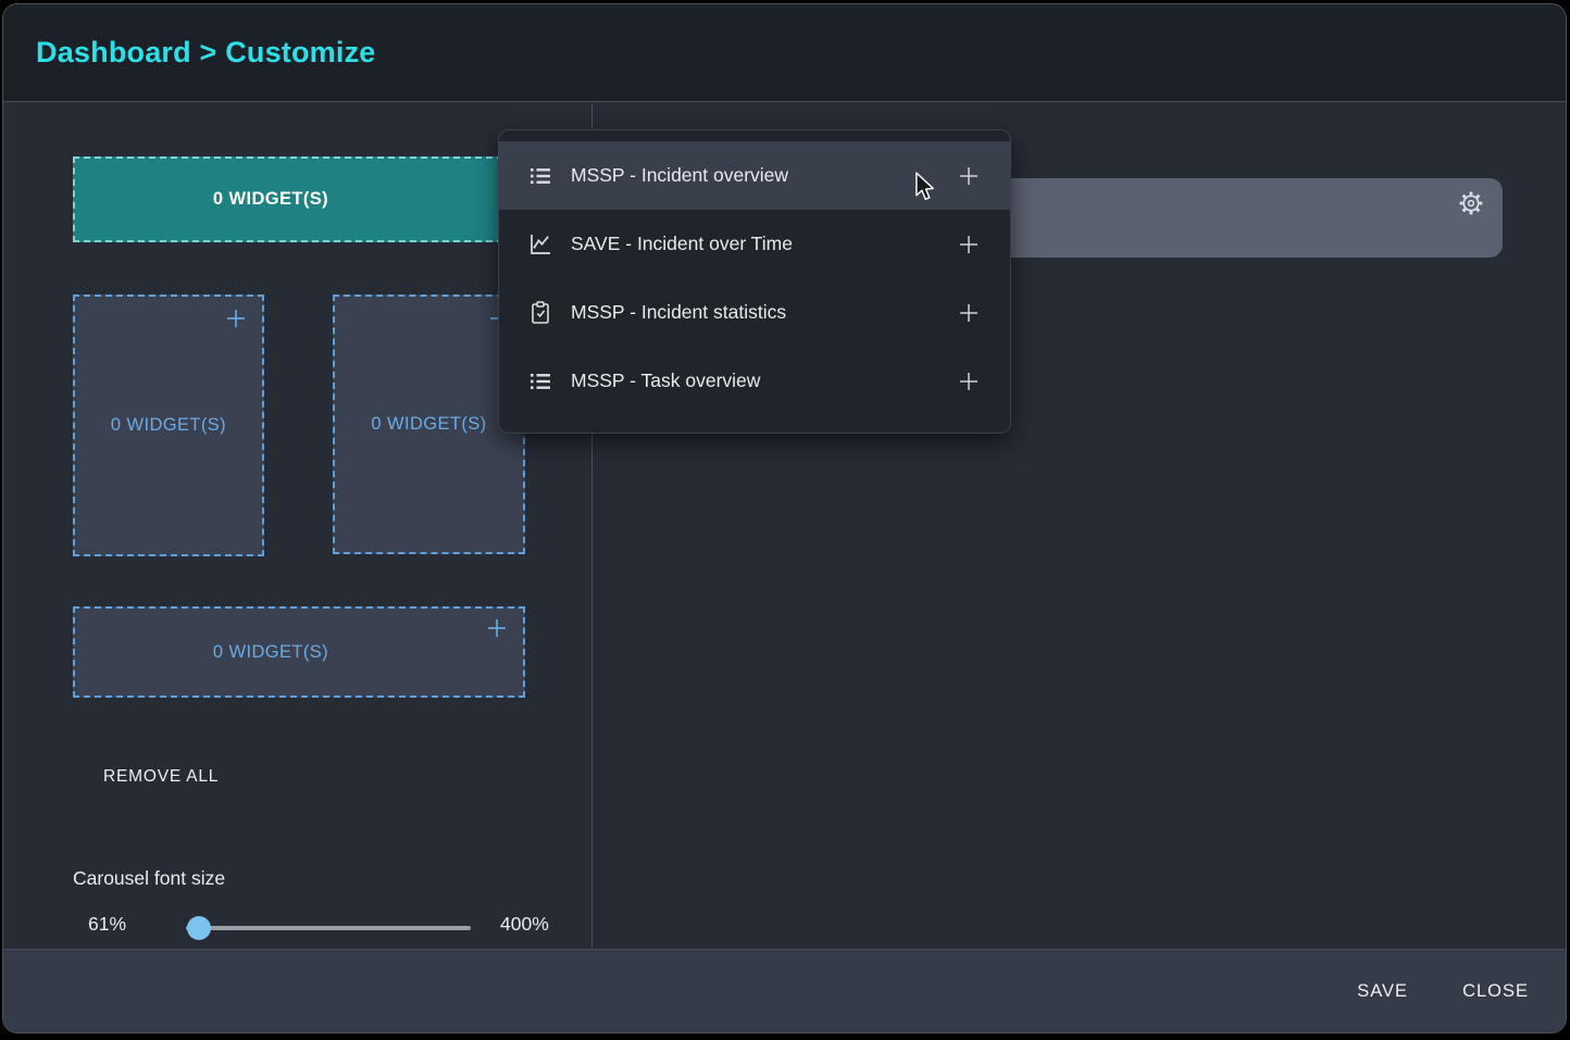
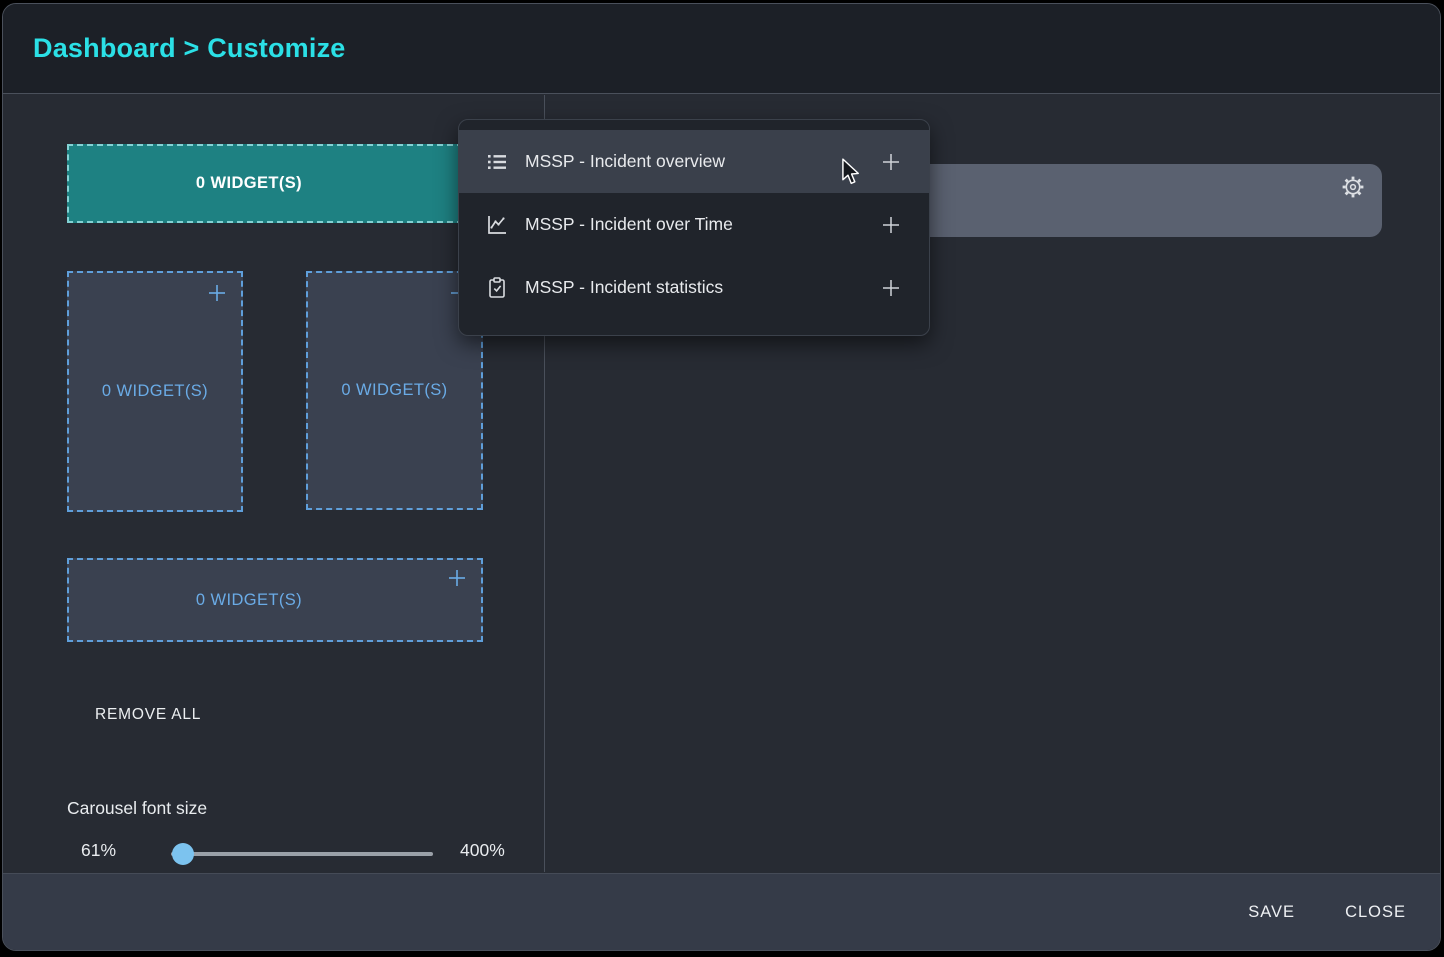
  Dashboard > Customize
  0 WIDGET(S)
  0 WIDGET(S)
  0 WIDGET(S)
  0 WIDGET(S)
  REMOVE ALL
  Carousel font size
  61%
  400%
  MSSP - Incident overview
- SAVE - Incident over Time
+ MSSP - Incident over Time
  MSSP - Incident statistics
- MSSP - Task overview
  SAVE
  CLOSE
